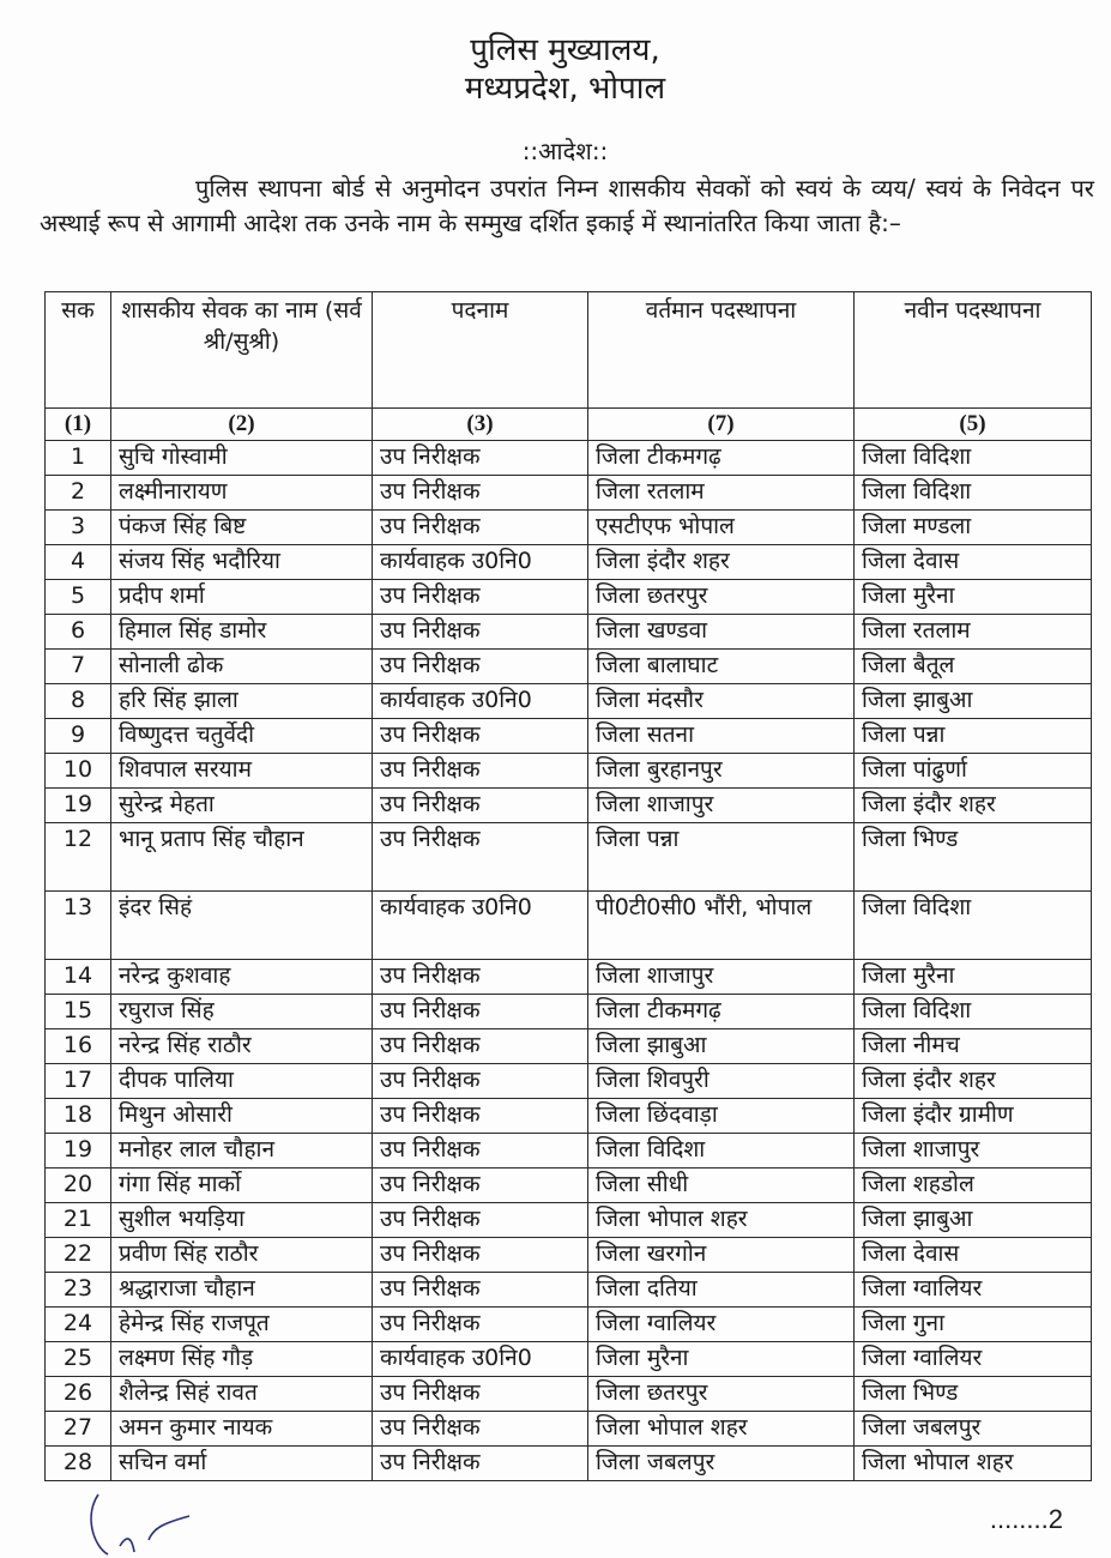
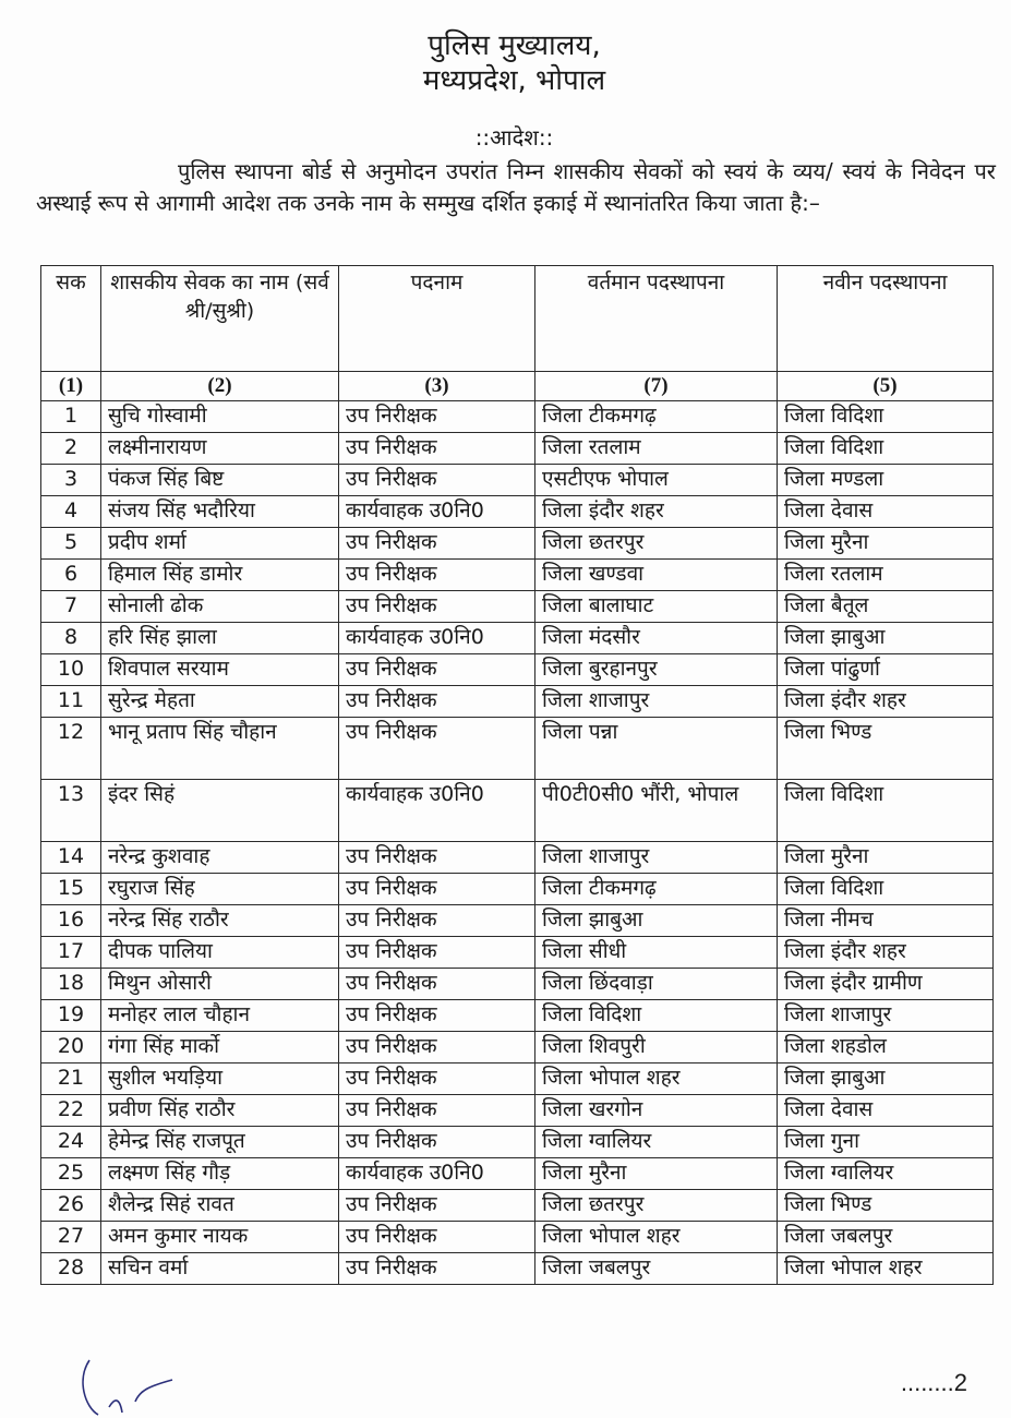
  पुलिस मुख्यालय,
  मध्यप्रदेश, भोपाल
  ::आदेश::
  पुलिस स्थापना बोर्ड से अनुमोदन उपरांत निम्न शासकीय सेवकों को स्वयं के व्यय/ स्वयं के निवेदन पर अस्थाई रूप से आगामी आदेश तक उनके नाम के सम्मुख दर्शित इकाई में स्थानांतरित किया जाता है:–
  सक	शासकीय सेवक का नाम (सर्व श्री/सुश्री)	पदनाम	वर्तमान पदस्थापना	नवीन पदस्थापना
  (1)	(2)	(3)	(7)	(5)
  1	सुचि गोस्वामी	उप निरीक्षक	जिला टीकमगढ़	जिला विदिशा
  2	लक्ष्मीनारायण	उप निरीक्षक	जिला रतलाम	जिला विदिशा
  3	पंकज सिंह बिष्ट	उप निरीक्षक	एसटीएफ भोपाल	जिला मण्डला
  4	संजय सिंह भदौरिया	कार्यवाहक उ0नि0	जिला इंदौर शहर	जिला देवास
  5	प्रदीप शर्मा	उप निरीक्षक	जिला छतरपुर	जिला मुरैना
  6	हिमाल सिंह डामोर	उप निरीक्षक	जिला खण्डवा	जिला रतलाम
  7	सोनाली ढोक	उप निरीक्षक	जिला बालाघाट	जिला बैतूल
  8	हरि सिंह झाला	कार्यवाहक उ0नि0	जिला मंदसौर	जिला झाबुआ
- 9	विष्णुदत्त चतुर्वेदी	उप निरीक्षक	जिला सतना	जिला पन्ना
  10	शिवपाल सरयाम	उप निरीक्षक	जिला बुरहानपुर	जिला पांढुर्णा
- 19	सुरेन्द्र मेहता	उप निरीक्षक	जिला शाजापुर	जिला इंदौर शहर
+ 11	सुरेन्द्र मेहता	उप निरीक्षक	जिला शाजापुर	जिला इंदौर शहर
  12	भानू प्रताप सिंह चौहान	उप निरीक्षक	जिला पन्ना	जिला भिण्ड
  13	इंदर सिहं	कार्यवाहक उ0नि0	पी0टी0सी0 भौंरी, भोपाल	जिला विदिशा
  14	नरेन्द्र कुशवाह	उप निरीक्षक	जिला शाजापुर	जिला मुरैना
  15	रघुराज सिंह	उप निरीक्षक	जिला टीकमगढ़	जिला विदिशा
  16	नरेन्द्र सिंह राठौर	उप निरीक्षक	जिला झाबुआ	जिला नीमच
- 17	दीपक पालिया	उप निरीक्षक	जिला शिवपुरी	जिला इंदौर शहर
+ 17	दीपक पालिया	उप निरीक्षक	जिला सीधी	जिला इंदौर शहर
  18	मिथुन ओसारी	उप निरीक्षक	जिला छिंदवाड़ा	जिला इंदौर ग्रामीण
  19	मनोहर लाल चौहान	उप निरीक्षक	जिला विदिशा	जिला शाजापुर
- 20	गंगा सिंह मार्को	उप निरीक्षक	जिला सीधी	जिला शहडोल
+ 20	गंगा सिंह मार्को	उप निरीक्षक	जिला शिवपुरी	जिला शहडोल
  21	सुशील भयड़िया	उप निरीक्षक	जिला भोपाल शहर	जिला झाबुआ
  22	प्रवीण सिंह राठौर	उप निरीक्षक	जिला खरगोन	जिला देवास
- 23	श्रद्धाराजा चौहान	उप निरीक्षक	जिला दतिया	जिला ग्वालियर
  24	हेमेन्द्र सिंह राजपूत	उप निरीक्षक	जिला ग्वालियर	जिला गुना
  25	लक्ष्मण सिंह गौड़	कार्यवाहक उ0नि0	जिला मुरैना	जिला ग्वालियर
  26	शैलेन्द्र सिहं रावत	उप निरीक्षक	जिला छतरपुर	जिला भिण्ड
  27	अमन कुमार नायक	उप निरीक्षक	जिला भोपाल शहर	जिला जबलपुर
  28	सचिन वर्मा	उप निरीक्षक	जिला जबलपुर	जिला भोपाल शहर
  ........2
